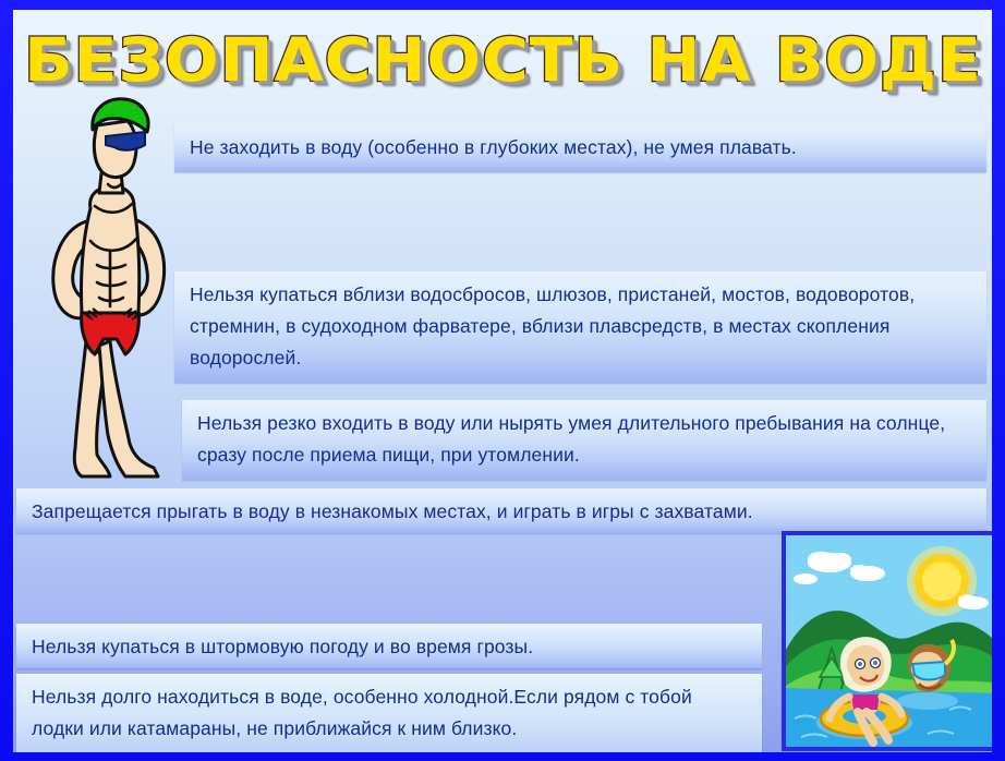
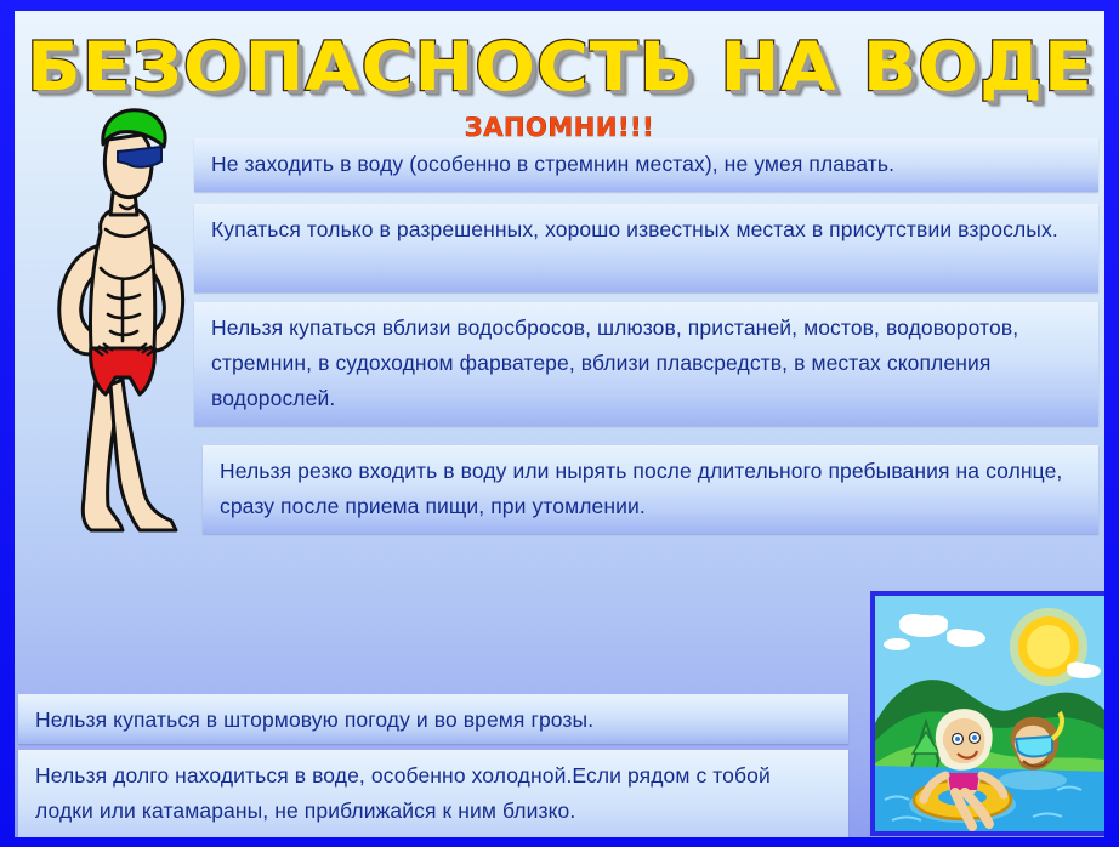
  БЕЗОПАСНОСТЬ НА ВОДЕ
+ ЗАПОМНИ!!!
- Не заходить в воду (особенно в глубоких местах), не умея плавать.
+ Не заходить в воду (особенно в стремнин местах), не умея плавать.
+ Купаться только в разрешенных, хорошо известных местах в присутствии взрослых.
  Нельзя купаться вблизи водосбросов, шлюзов, пристаней, мостов, водоворотов, стремнин, в судоходном фарватере, вблизи плавсредств, в местах скопления водорослей.
- Нельзя резко входить в воду или нырять умея длительного пребывания на солнце, сразу после приема пищи, при утомлении.
+ Нельзя резко входить в воду или нырять после длительного пребывания на солнце, сразу после приема пищи, при утомлении.
- Запрещается прыгать в воду в незнакомых местах, и играть в игры с захватами.
  Нельзя купаться в штормовую погоду и во время грозы.
  Нельзя долго находиться в воде, особенно холодной.Если рядом с тобой лодки или катамараны, не приближайся к ним близко.
